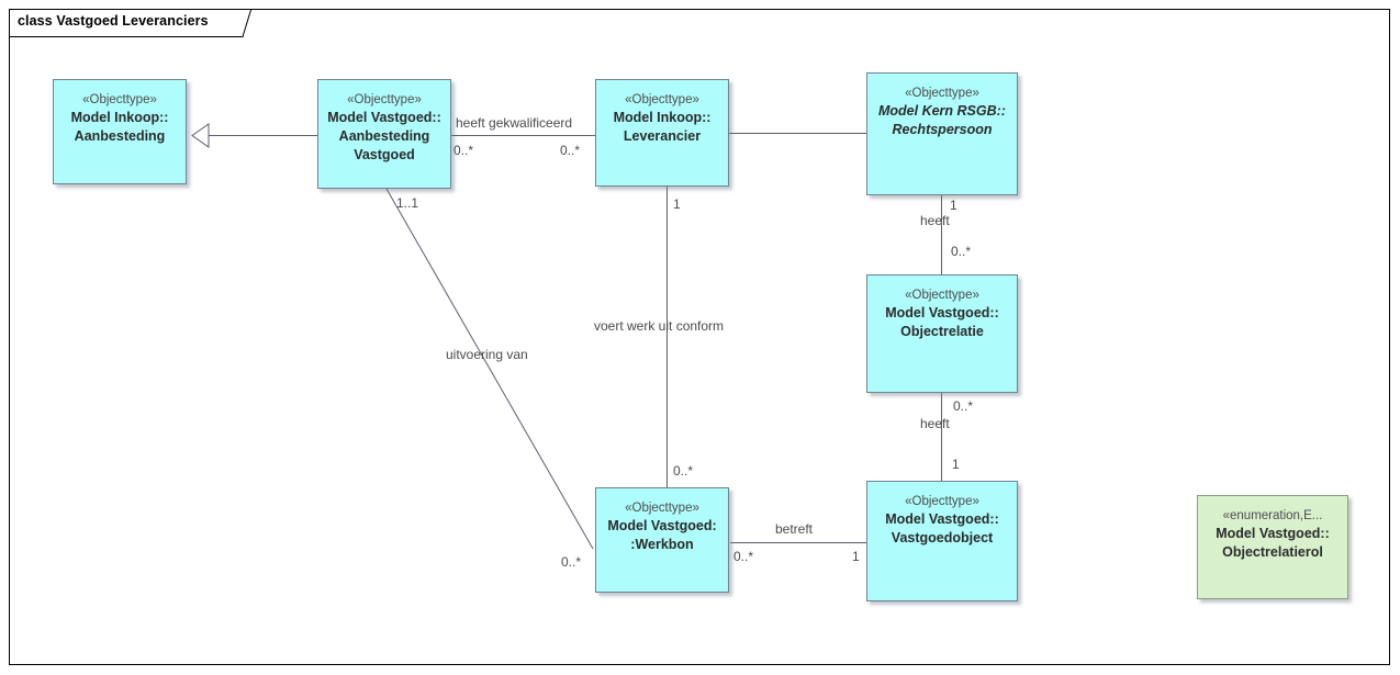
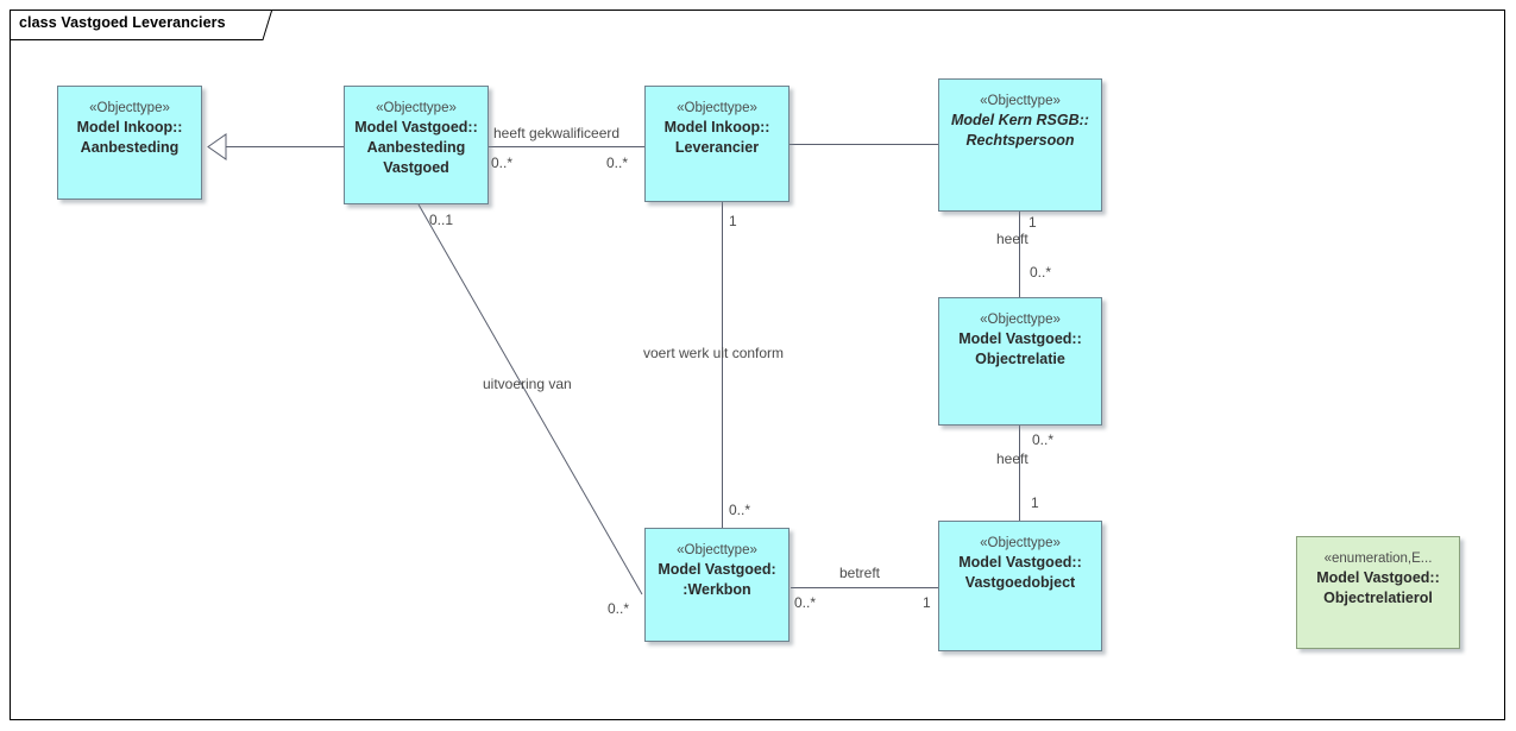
  class Vastgoed Leveranciers
  «Objecttype»
  Model Inkoop::
  Aanbesteding
  «Objecttype»
  Model Vastgoed::
  Aanbesteding
  Vastgoed
  «Objecttype»
  Model Inkoop::
  Leverancier
  «Objecttype»
  Model Kern RSGB::
  Rechtspersoon
  «Objecttype»
  Model Vastgoed::
  Objectrelatie
  «Objecttype»
  Model Vastgoed::
  Vastgoedobject
  «Objecttype»
  Model Vastgoed:
  :Werkbon
  «enumeration,E...
  Model Vastgoed::
  Objectrelatierol
  heeft gekwalificeerd
  0..*
  0..*
  heeft
  1
  0..*
  heeft
  0..*
  1
  voert werk uit conform
  1
  0..*
  uitvoering van
- 1..1
+ 0..1
  0..*
  betreft
  0..*
  1
